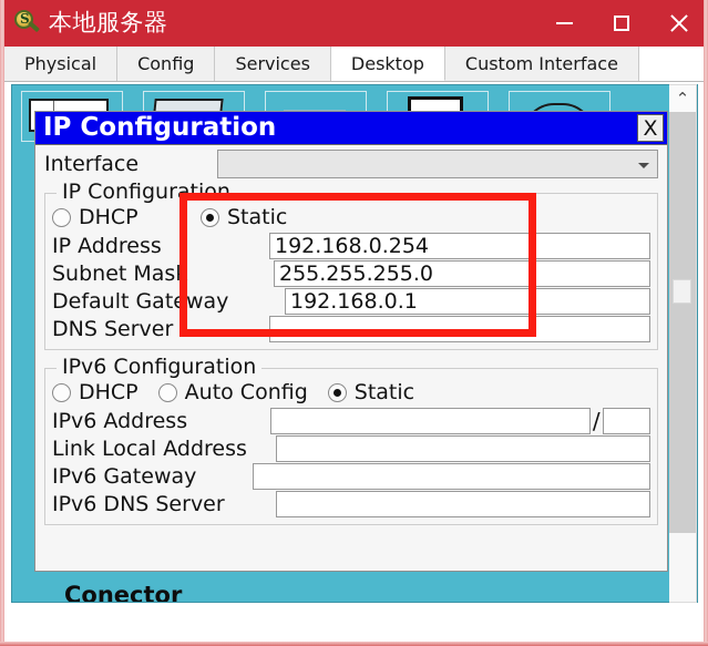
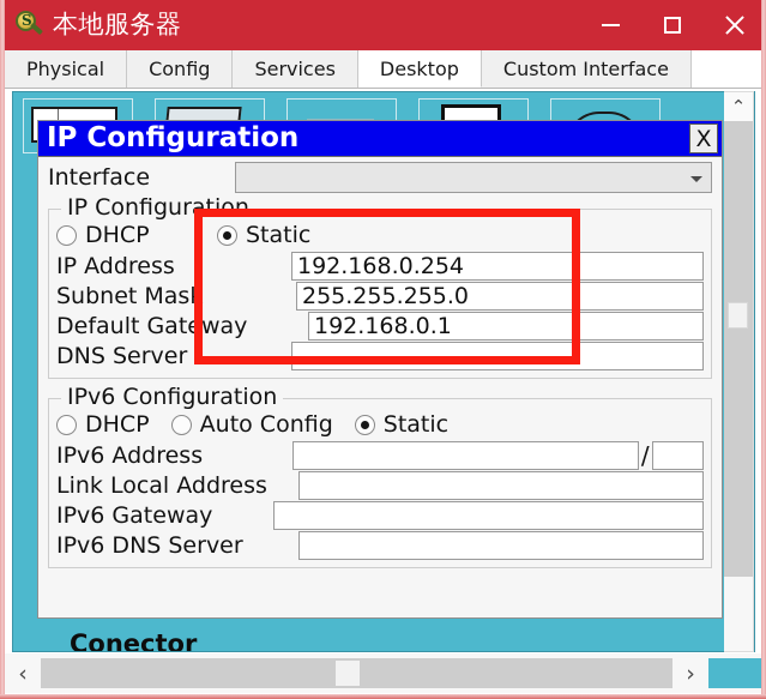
  S
  本地服务器
  Physical
  Config
  Services
  Desktop
  Custom Interface
  Conector
  ⌃
  IP Configuration
  X
  Interface
  IP Configuration
  DHCP
  Static
  IP Address
  192.168.0.254
  Subnet Mask
  255.255.255.0
  Default Gateway
  192.168.0.1
  DNS Server
  IPv6 Configuration
  DHCP
  Auto Config
  Static
  IPv6 Address
  /
  Link Local Address
  IPv6 Gateway
  IPv6 DNS Server
+ ‹
+ ›
